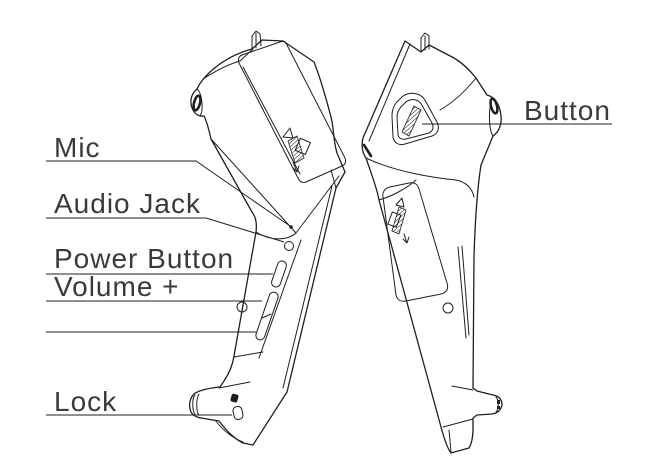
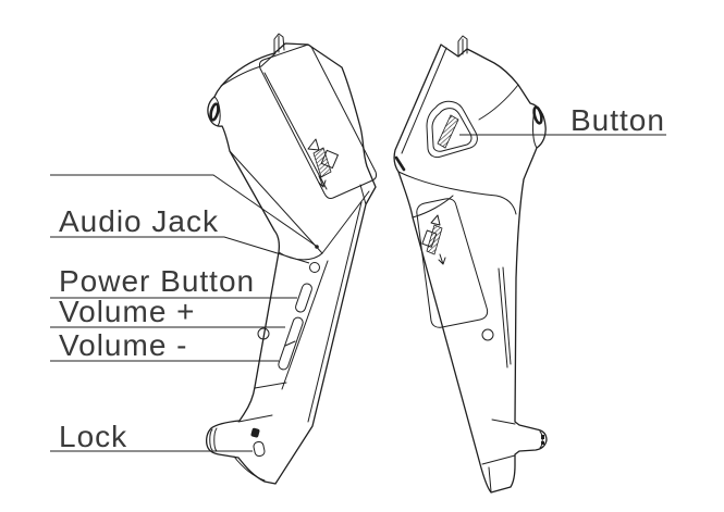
- Mic
  Audio Jack
  Power Button
  Volume +
+ Volume -
  Lock
  Button
